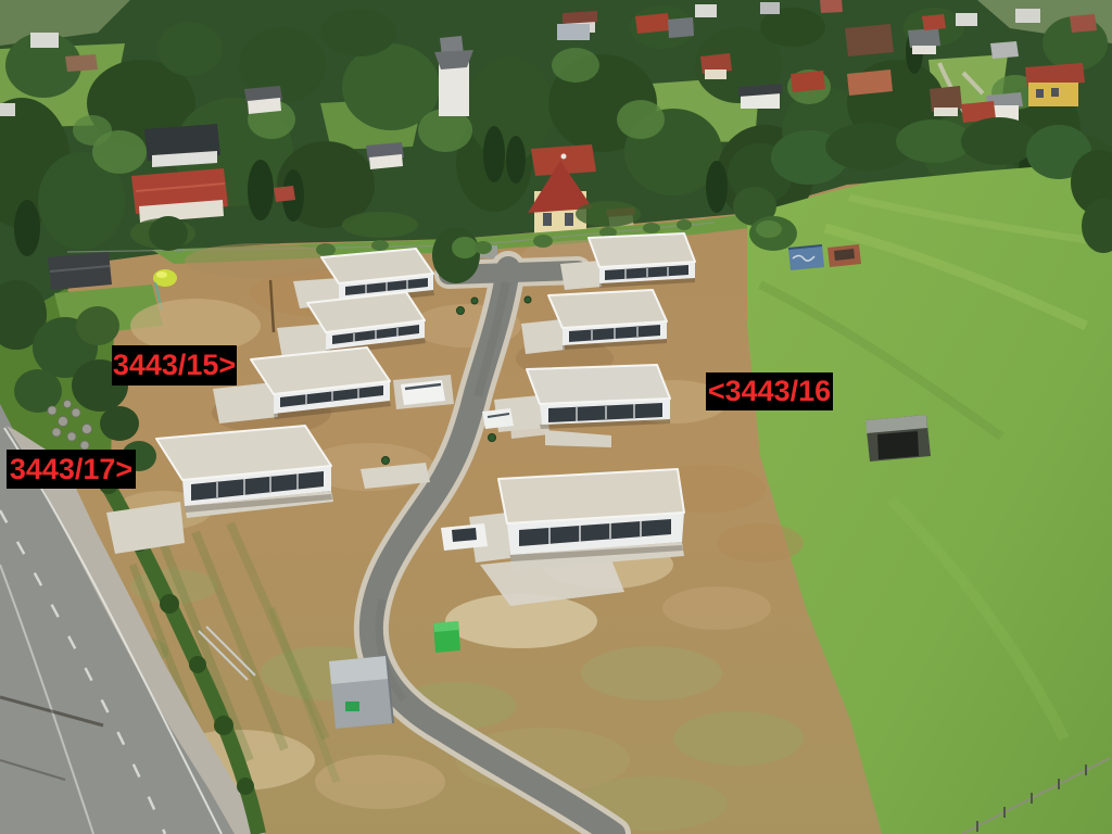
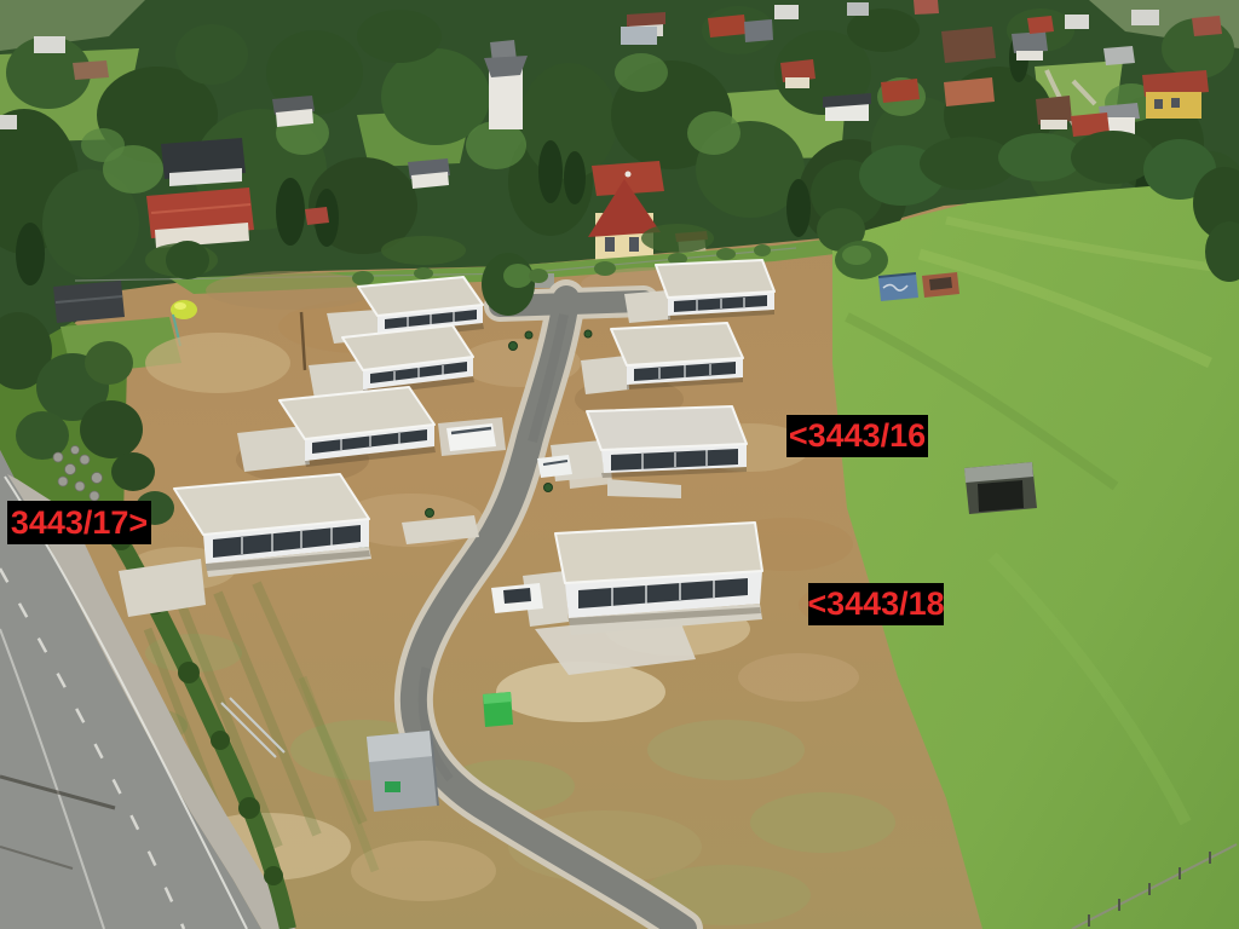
- 3443/15>
  <3443/16
  3443/17>
+ <3443/18
